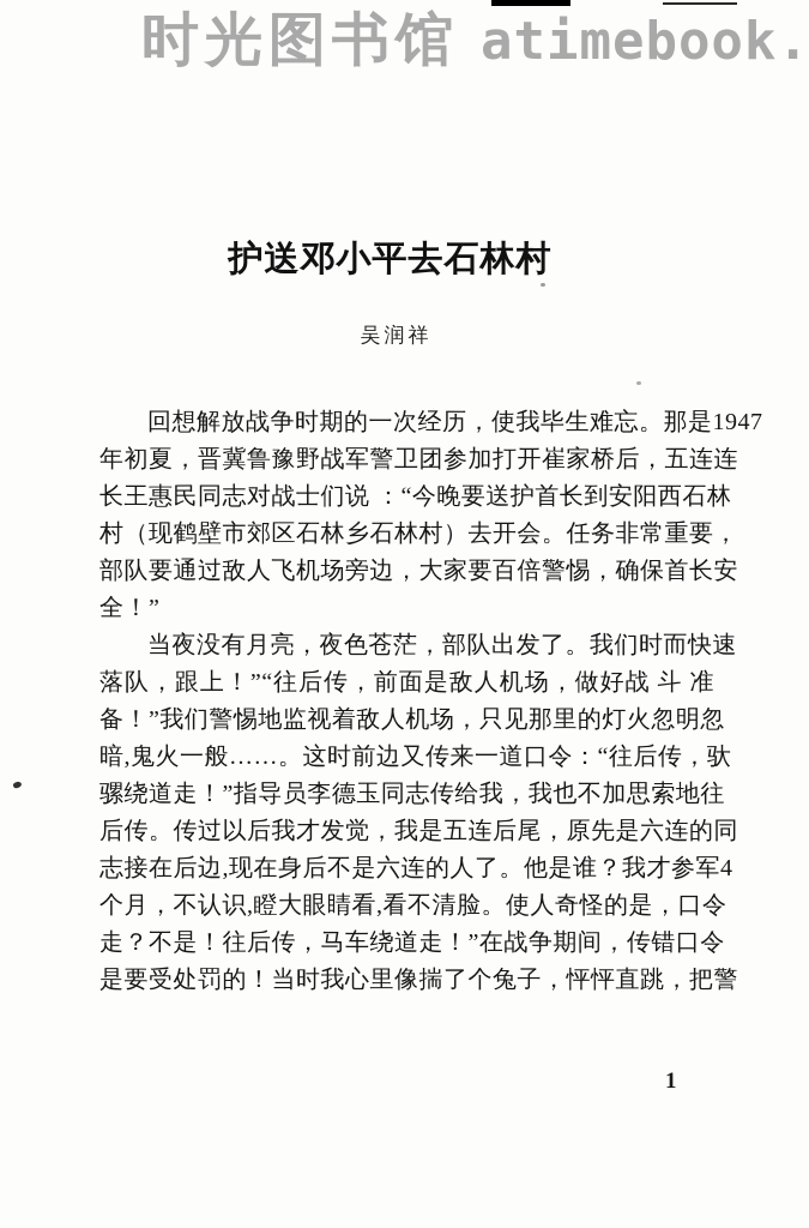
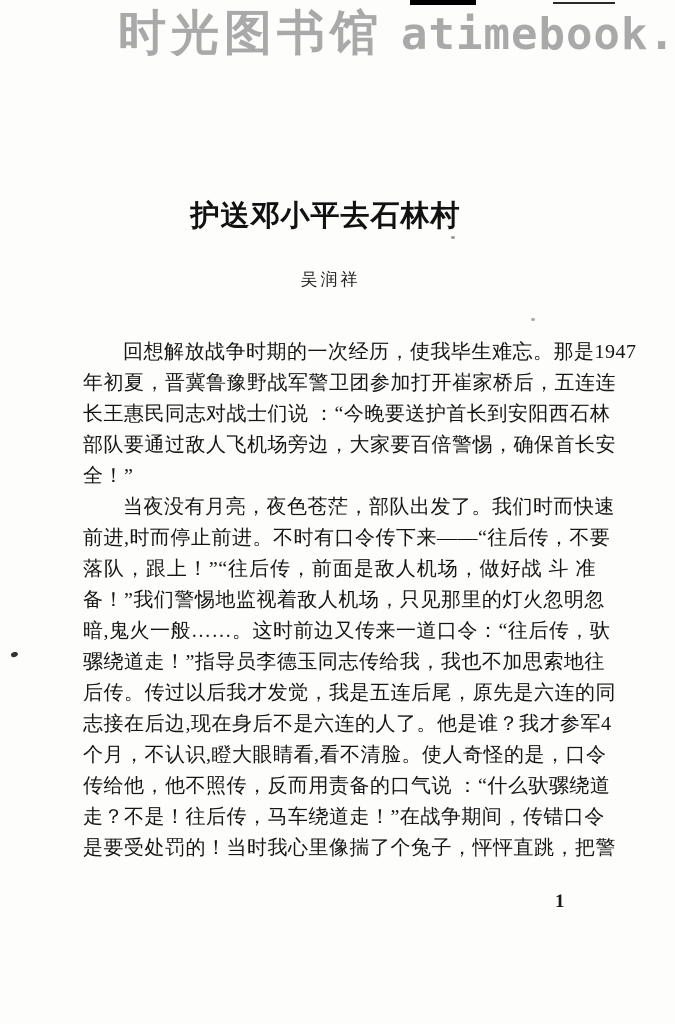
  时光图书馆 atimebook.
  护送邓小平去石林村
  吴润祥
  回想解放战争时期的一次经历，使我毕生难忘。那是1947
  年初夏，晋冀鲁豫野战军警卫团参加打开崔家桥后，五连连
  长王惠民同志对战士们说 ：“今晚要送护首长到安阳西石林
- 村（现鹤壁市郊区石林乡石林村）去开会。任务非常重要，
  部队要通过敌人飞机场旁边，大家要百倍警惕，确保首长安
  全！”
  当夜没有月亮，夜色苍茫，部队出发了。我们时而快速
+ 前进,时而停止前进。不时有口令传下来——“往后传，不要
  落队，跟上！”“往后传，前面是敌人机场，做好战 斗 准
  备！”我们警惕地监视着敌人机场，只见那里的灯火忽明忽
  暗,鬼火一般……。这时前边又传来一道口令：“往后传，驮
  骡绕道走！”指导员李德玉同志传给我，我也不加思索地往
  后传。传过以后我才发觉，我是五连后尾，原先是六连的同
  志接在后边,现在身后不是六连的人了。他是谁？我才参军4
  个月，不认识,瞪大眼睛看,看不清脸。使人奇怪的是，口令
+ 传给他，他不照传，反而用责备的口气说 ：“什么驮骡绕道
  走？不是！往后传，马车绕道走！”在战争期间，传错口令
  是要受处罚的！当时我心里像揣了个兔子，怦怦直跳，把警
  1
